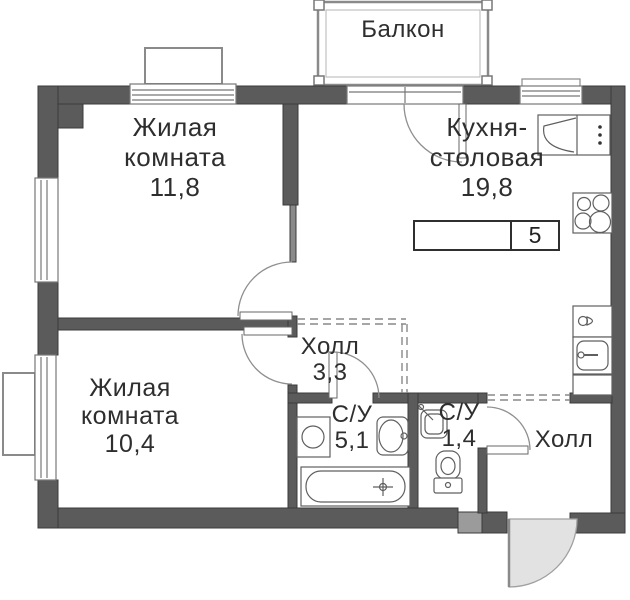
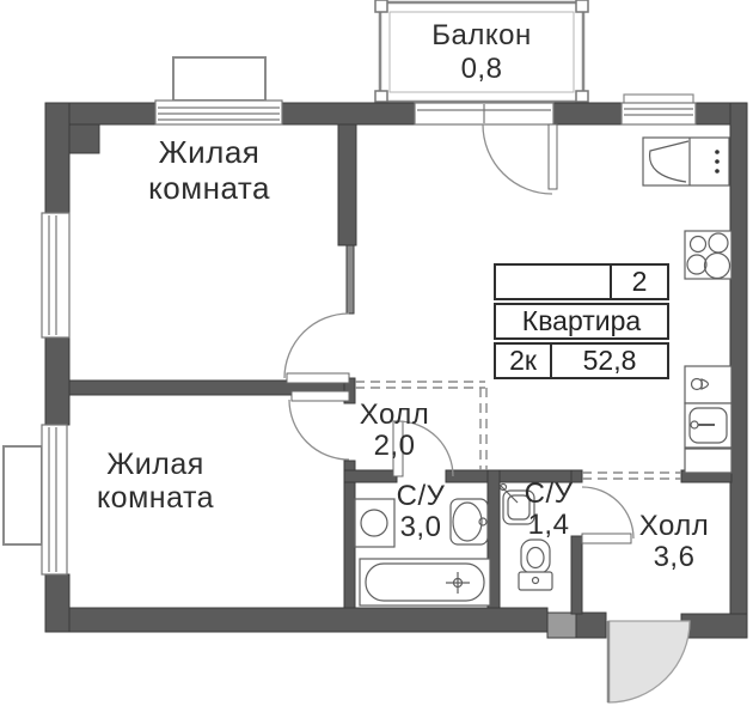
  Жилая
  комната
- 11,8
- Кухня-
- столовая
- 19,8
  Жилая
  комната
- 10,4
  Холл
- 3,3
+ 2,0
  С/У
- 5,1
+ 3,0
  С/У
  1,4
  Холл
+ 3,6
  Балкон
+ 0,8
- 5
+ 2
+ Квартира
+ 2к
+ 52,8
